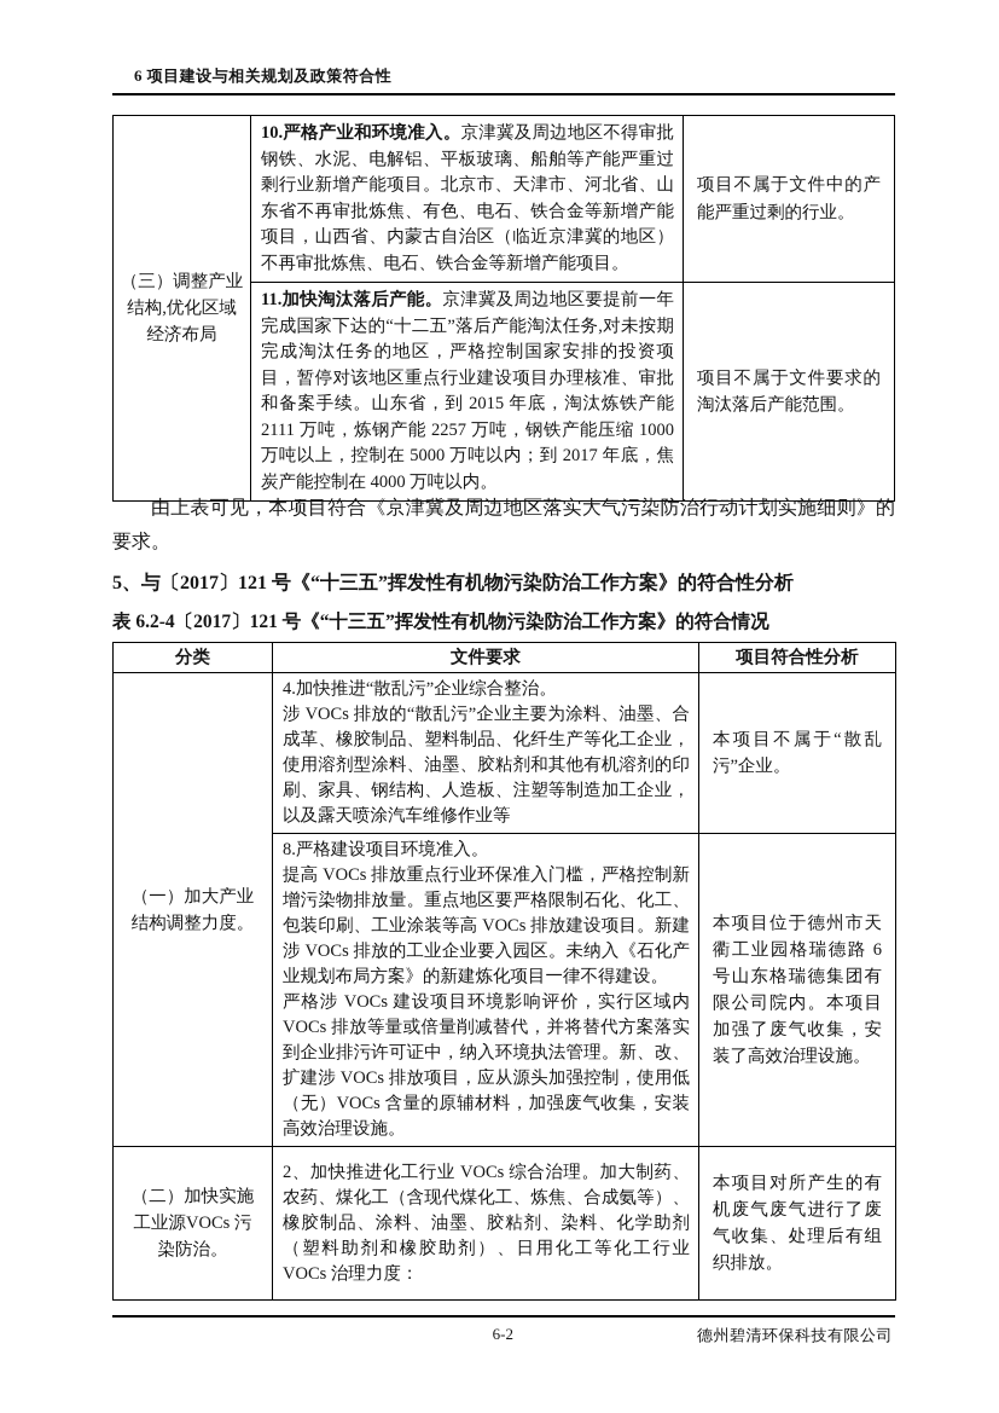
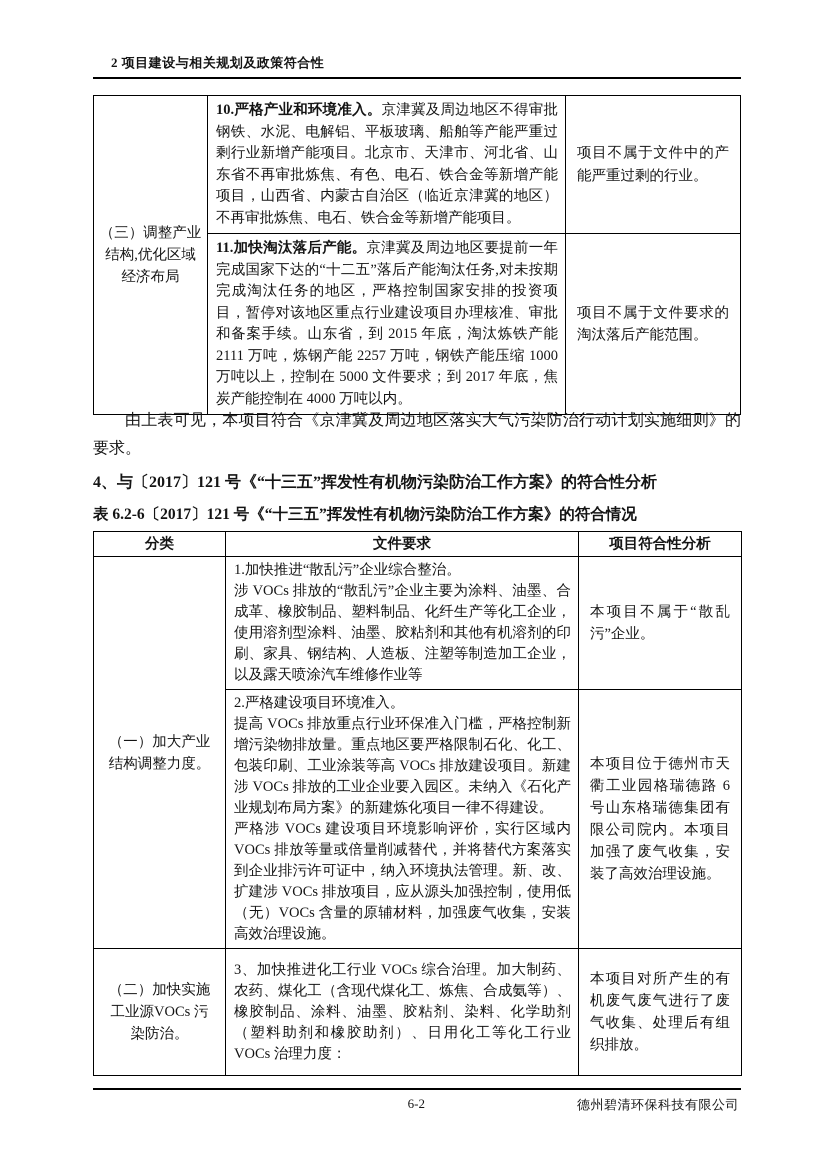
- 6 项目建设与相关规划及政策符合性
+ 2 项目建设与相关规划及政策符合性
  （三）调整产业 结构,优化区域 经济布局	10.严格产业和环境准入。京津冀及周边地区不得审批钢铁、水泥、电解铝、平板玻璃、船舶等产能严重过剩行业新增产能项目。北京市、天津市、河北省、山东省不再审批炼焦、有色、电石、铁合金等新增产能项目，山西省、内蒙古自治区（临近京津冀的地区）不再审批炼焦、电石、铁合金等新增产能项目。	项目不属于文件中的产能严重过剩的行业。
- 11.加快淘汰落后产能。京津冀及周边地区要提前一年完成国家下达的“十二五”落后产能淘汰任务,对未按期完成淘汰任务的地区，严格控制国家安排的投资项目，暂停对该地区重点行业建设项目办理核准、审批和备案手续。山东省，到 2015 年底，淘汰炼铁产能 2111 万吨，炼钢产能 2257 万吨，钢铁产能压缩 1000 万吨以上，控制在 5000 万吨以内；到 2017 年底，焦炭产能控制在 4000 万吨以内。	项目不属于文件要求的淘汰落后产能范围。
+ 11.加快淘汰落后产能。京津冀及周边地区要提前一年完成国家下达的“十二五”落后产能淘汰任务,对未按期完成淘汰任务的地区，严格控制国家安排的投资项目，暂停对该地区重点行业建设项目办理核准、审批和备案手续。山东省，到 2015 年底，淘汰炼铁产能 2111 万吨，炼钢产能 2257 万吨，钢铁产能压缩 1000 万吨以上，控制在 5000 文件要求；到 2017 年底，焦炭产能控制在 4000 万吨以内。	项目不属于文件要求的淘汰落后产能范围。
  由上表可见，本项目符合《京津冀及周边地区落实大气污染防治行动计划实施细则》的要求。
- 5、与〔2017〕121 号《“十三五”挥发性有机物污染防治工作方案》的符合性分析
+ 4、与〔2017〕121 号《“十三五”挥发性有机物污染防治工作方案》的符合性分析
- 表 6.2-4〔2017〕121 号《“十三五”挥发性有机物污染防治工作方案》的符合情况
+ 表 6.2-6〔2017〕121 号《“十三五”挥发性有机物污染防治工作方案》的符合情况
  分类	文件要求	项目符合性分析
- （一）加大产业 结构调整力度。	4.加快推进“散乱污”企业综合整治。 涉 VOCs 排放的“散乱污”企业主要为涂料、油墨、合成革、橡胶制品、塑料制品、化纤生产等化工企业，使用溶剂型涂料、油墨、胶粘剂和其他有机溶剂的印刷、家具、钢结构、人造板、注塑等制造加工企业，以及露天喷涂汽车维修作业等	本项目不属于“散乱污”企业。
+ （一）加大产业 结构调整力度。	1.加快推进“散乱污”企业综合整治。 涉 VOCs 排放的“散乱污”企业主要为涂料、油墨、合成革、橡胶制品、塑料制品、化纤生产等化工企业，使用溶剂型涂料、油墨、胶粘剂和其他有机溶剂的印刷、家具、钢结构、人造板、注塑等制造加工企业，以及露天喷涂汽车维修作业等	本项目不属于“散乱污”企业。
- 8.严格建设项目环境准入。 提高 VOCs 排放重点行业环保准入门槛，严格控制新增污染物排放量。重点地区要严格限制石化、化工、包装印刷、工业涂装等高 VOCs 排放建设项目。新建涉 VOCs 排放的工业企业要入园区。未纳入《石化产业规划布局方案》的新建炼化项目一律不得建设。 严格涉 VOCs 建设项目环境影响评价，实行区域内 VOCs 排放等量或倍量削减替代，并将替代方案落实到企业排污许可证中，纳入环境执法管理。新、改、扩建涉 VOCs 排放项目，应从源头加强控制，使用低（无）VOCs 含量的原辅材料，加强废气收集，安装高效治理设施。	本项目位于德州市天衢工业园格瑞德路 6 号山东格瑞德集团有限公司院内。本项目加强了废气收集，安装了高效治理设施。
+ 2.严格建设项目环境准入。 提高 VOCs 排放重点行业环保准入门槛，严格控制新增污染物排放量。重点地区要严格限制石化、化工、包装印刷、工业涂装等高 VOCs 排放建设项目。新建涉 VOCs 排放的工业企业要入园区。未纳入《石化产业规划布局方案》的新建炼化项目一律不得建设。 严格涉 VOCs 建设项目环境影响评价，实行区域内 VOCs 排放等量或倍量削减替代，并将替代方案落实到企业排污许可证中，纳入环境执法管理。新、改、扩建涉 VOCs 排放项目，应从源头加强控制，使用低（无）VOCs 含量的原辅材料，加强废气收集，安装高效治理设施。	本项目位于德州市天衢工业园格瑞德路 6 号山东格瑞德集团有限公司院内。本项目加强了废气收集，安装了高效治理设施。
- （二）加快实施 工业源VOCs 污 染防治。	2、加快推进化工行业 VOCs 综合治理。加大制药、农药、煤化工（含现代煤化工、炼焦、合成氨等）、橡胶制品、涂料、油墨、胶粘剂、染料、化学助剂（塑料助剂和橡胶助剂）、日用化工等化工行业 VOCs 治理力度：	本项目对所产生的有机废气废气进行了废气收集、处理后有组织排放。
+ （二）加快实施 工业源VOCs 污 染防治。	3、加快推进化工行业 VOCs 综合治理。加大制药、农药、煤化工（含现代煤化工、炼焦、合成氨等）、橡胶制品、涂料、油墨、胶粘剂、染料、化学助剂（塑料助剂和橡胶助剂）、日用化工等化工行业 VOCs 治理力度：	本项目对所产生的有机废气废气进行了废气收集、处理后有组织排放。
  6-2
  德州碧清环保科技有限公司
